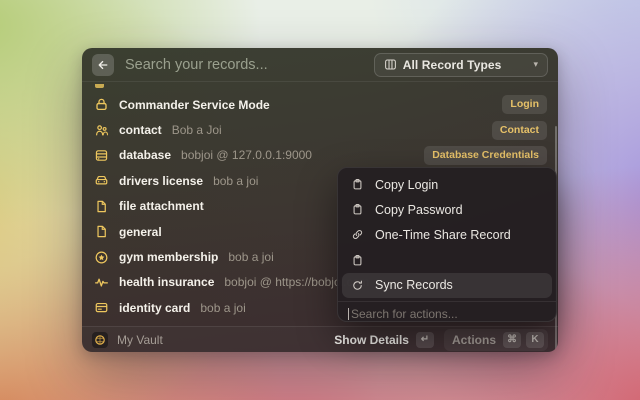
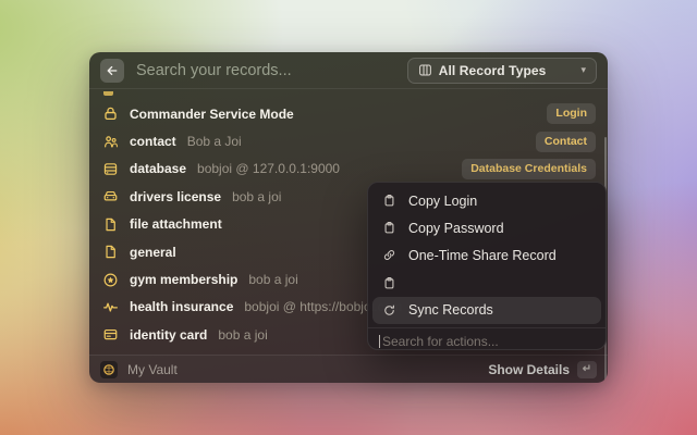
  Search your records...
  All Record Types
  ▾
  Commander Service Mode
  Login
  contact
  Bob a Joi
  Contact
  database
  bobjoi @ 127.0.0.1:9000
  Database Credentials
  drivers license
  bob a joi
  file attachment
  general
  gym membership
  bob a joi
  health insurance
  bobjoi @ https://bobj
  identity card
  bob a joi
  My Vault
  Show Details
  ↵
- Actions
- ⌘
- K
  Copy Login
  Copy Password
  One-Time Share Record
  Sync Records
  Search for actions...
